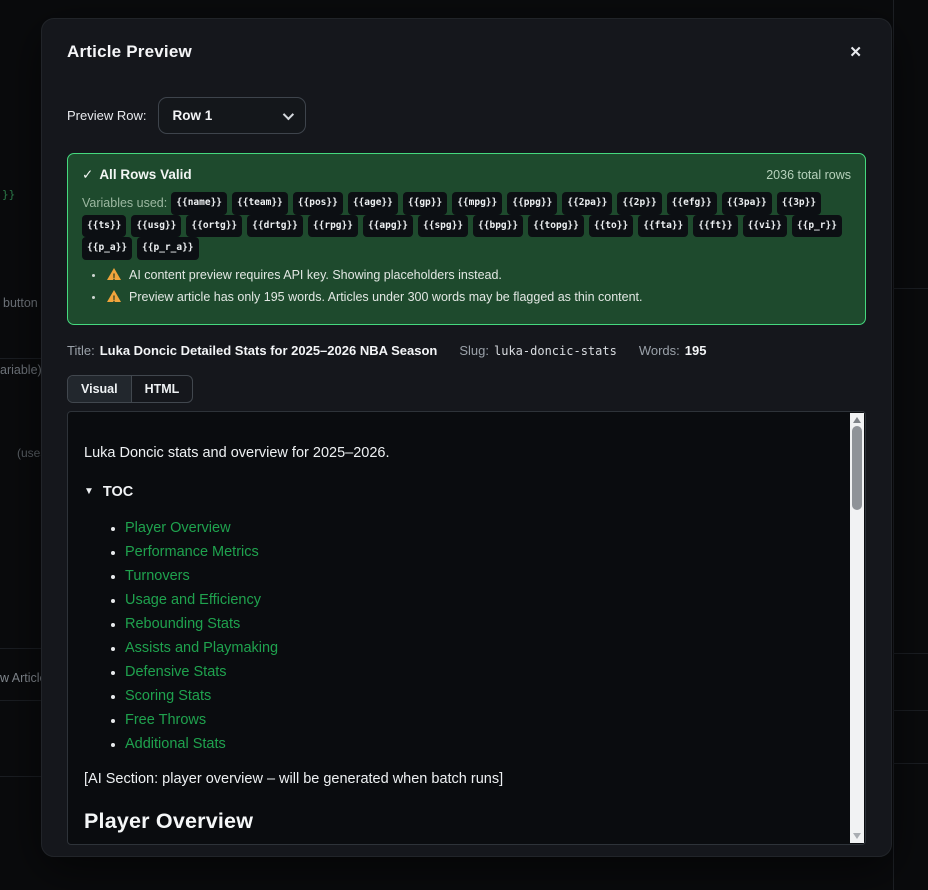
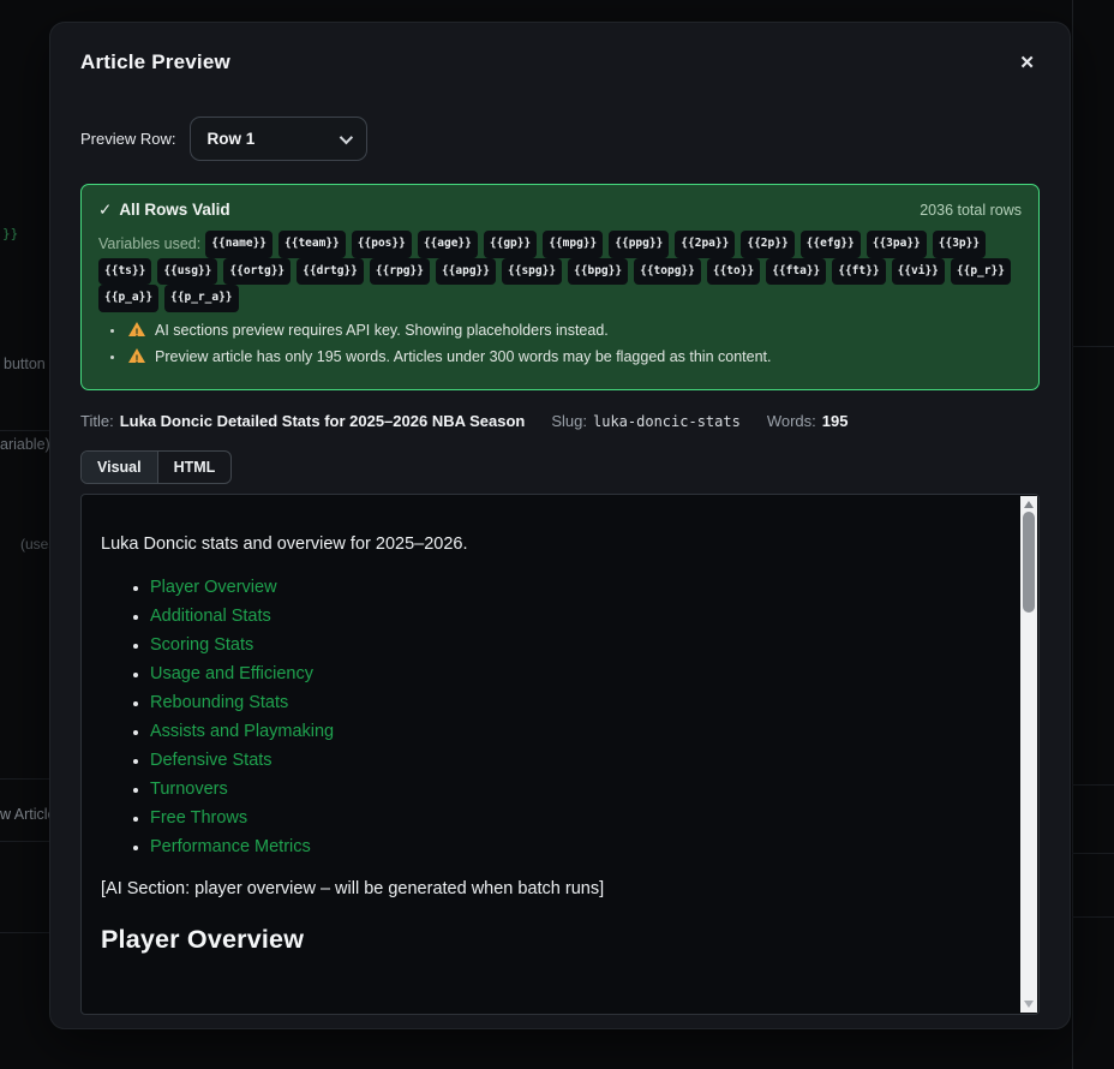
  }}
  button
  ariable)
  w Articl
  Article Preview
  ✕
  Preview Row:
  Row 1
  ✓ All Rows Valid
  2036 total rows
  Variables used: {{name}} {{team}} {{pos}} {{age}} {{gp}} {{mpg}} {{ppg}} {{2pa}} {{2p}} {{efg}} {{3pa}} {{3p}}{{ts}} {{usg}} {{ortg}} {{drtg}} {{rpg}} {{apg}} {{spg}} {{bpg}} {{topg}} {{to}} {{fta}} {{ft}} {{vi}} {{p_r}}{{p_a}} {{p_r_a}}
- AI content preview requires API key. Showing placeholders instead.
+ AI sections preview requires API key. Showing placeholders instead.
  Preview article has only 195 words. Articles under 300 words may be flagged as thin content.
  Title:
  Luka Doncic Detailed Stats for 2025–2026 NBA Season
  Slug:
  luka-doncic-stats
  Words:
  195
  Visual
  HTML
  Luka Doncic stats and overview for 2025–2026.
- ▼
- TOC
  Player Overview
- Performance Metrics
+ Additional Stats
- Turnovers
+ Scoring Stats
  Usage and Efficiency
  Rebounding Stats
  Assists and Playmaking
  Defensive Stats
- Scoring Stats
+ Turnovers
  Free Throws
- Additional Stats
+ Performance Metrics
  [AI Section: player overview – will be generated when batch runs]
  Player Overview
